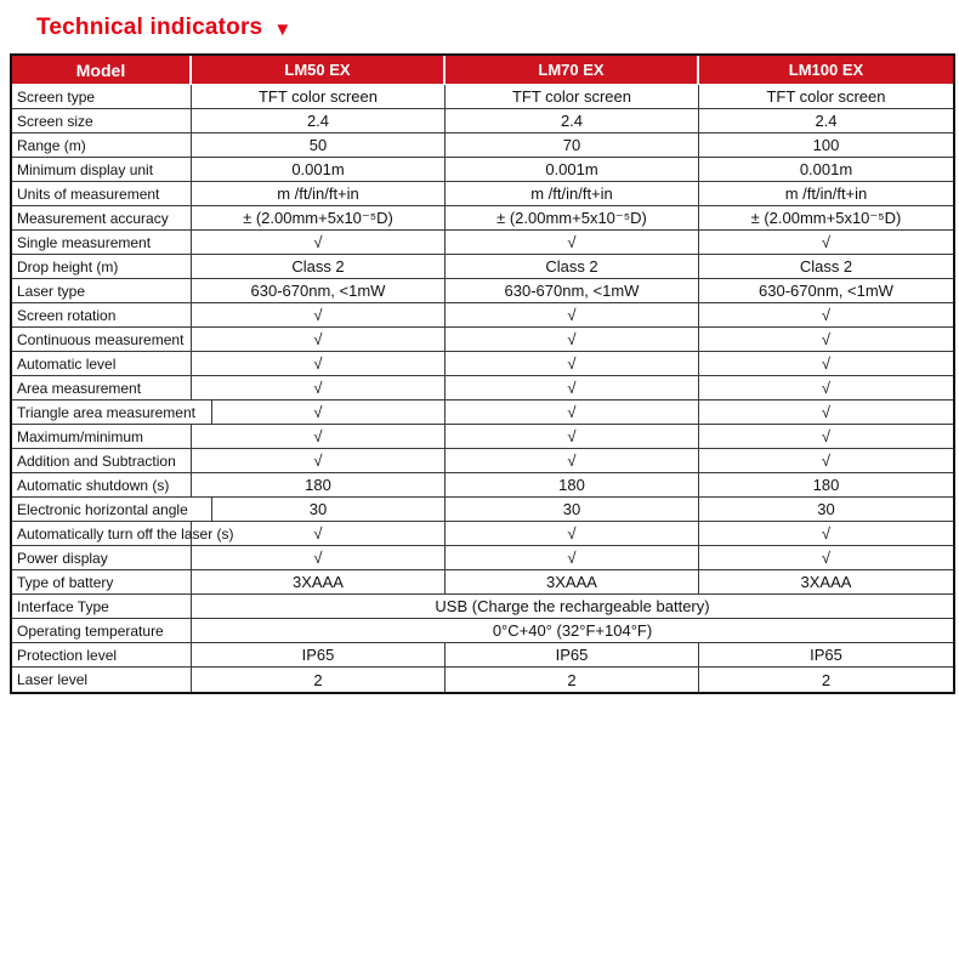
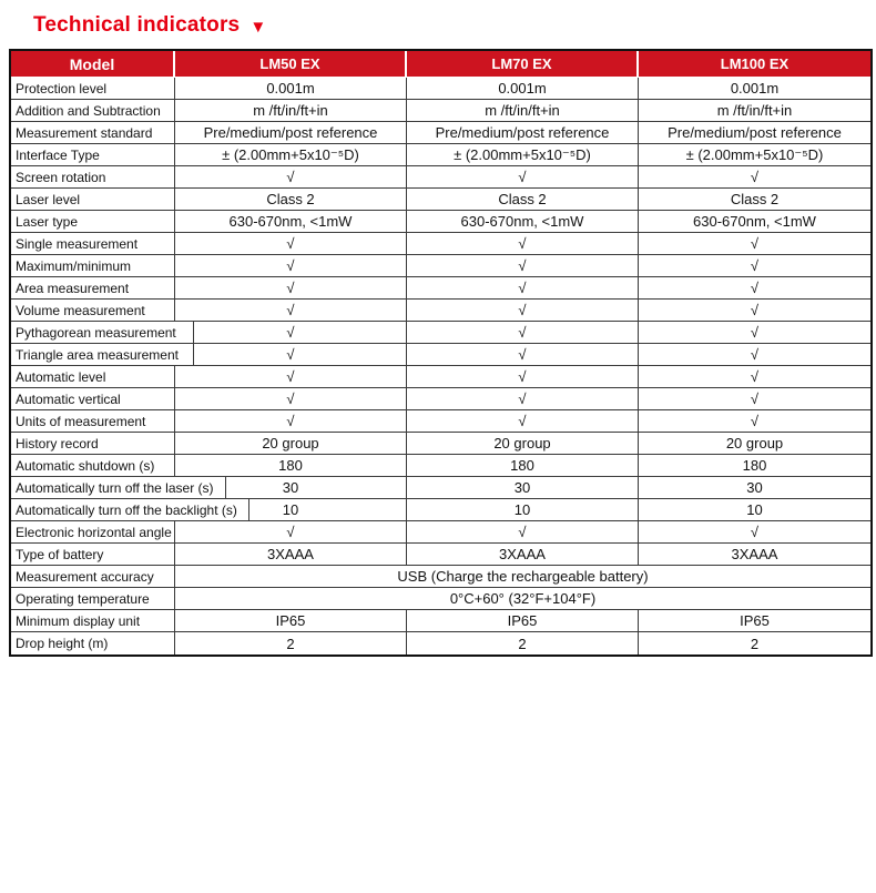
  Technical indicators
  ▼
  Model	LM50 EX	LM70 EX	LM100 EX
- Screen type	TFT color screen	TFT color screen	TFT color screen
- Screen size	2.4	2.4	2.4
- Range (m)	50	70	100
- Minimum display unit	0.001m	0.001m	0.001m
+ Protection level	0.001m	0.001m	0.001m
- Units of measurement	m /ft/in/ft+in	m /ft/in/ft+in	m /ft/in/ft+in
+ Addition and Subtraction	m /ft/in/ft+in	m /ft/in/ft+in	m /ft/in/ft+in
+ Measurement standard	Pre/medium/post reference	Pre/medium/post reference	Pre/medium/post reference
- Measurement accuracy	± (2.00mm+5x10⁻⁵D)	± (2.00mm+5x10⁻⁵D)	± (2.00mm+5x10⁻⁵D)
+ Interface Type	± (2.00mm+5x10⁻⁵D)	± (2.00mm+5x10⁻⁵D)	± (2.00mm+5x10⁻⁵D)
- Single measurement	√	√	√
+ Screen rotation	√	√	√
- Drop height (m)	Class 2	Class 2	Class 2
+ Laser level	Class 2	Class 2	Class 2
  Laser type	630-670nm, <1mW	630-670nm, <1mW	630-670nm, <1mW
- Screen rotation	√	√	√
+ Single measurement	√	√	√
- Continuous measurement	√	√	√
- Automatic level	√	√	√
+ Maximum/minimum	√	√	√
  Area measurement	√	√	√
+ Volume measurement	√	√	√
+ Pythagorean measurement	√	√	√
  Triangle area measurement	√	√	√
- Maximum/minimum	√	√	√
+ Automatic level	√	√	√
+ Automatic vertical	√	√	√
- Addition and Subtraction	√	√	√
+ Units of measurement	√	√	√
+ History record	20 group	20 group	20 group
  Automatic shutdown (s)	180	180	180
- Electronic horizontal angle	30	30	30
+ Automatically turn off the laser (s)	30	30	30
+ Automatically turn off the backlight (s)	10	10	10
- Automatically turn off the laser (s)	√	√	√
+ Electronic horizontal angle	√	√	√
- Power display	√	√	√
  Type of battery	3XAAA	3XAAA	3XAAA
- Interface Type	USB (Charge the rechargeable battery)
+ Measurement accuracy	USB (Charge the rechargeable battery)
- Operating temperature	0°C+40° (32°F+104°F)
+ Operating temperature	0°C+60° (32°F+104°F)
- Protection level	IP65	IP65	IP65
+ Minimum display unit	IP65	IP65	IP65
- Laser level	2	2	2
+ Drop height (m)	2	2	2
